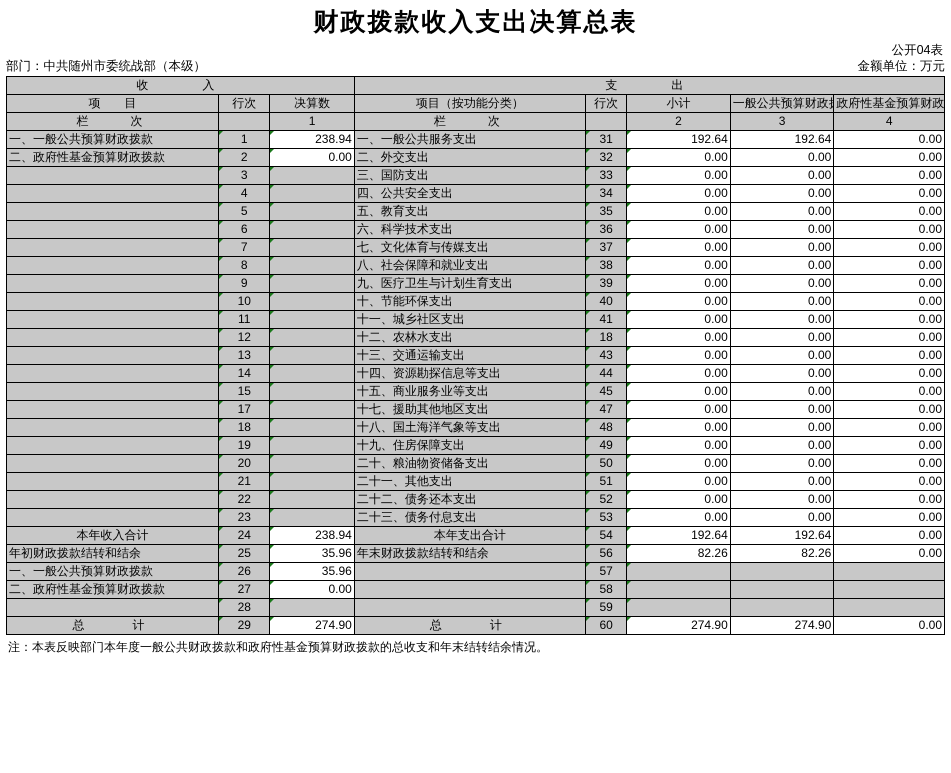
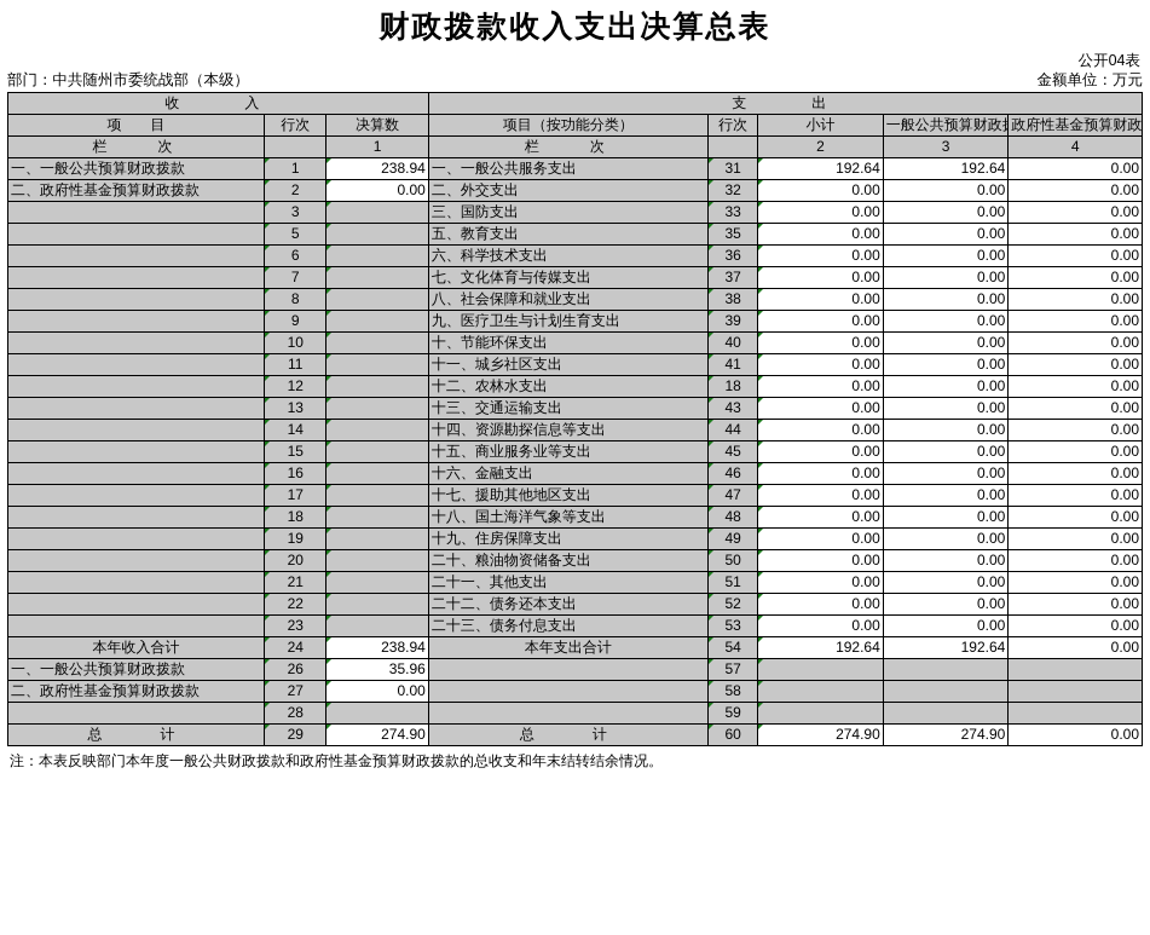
  财政拨款收入支出决算总表
  公开04表
  部门：中共随州市委统战部（本级）
  金额单位：万元
  收 入	支 出
  项 目	行次	决算数	项目（按功能分类）	行次	小计	一般公共预算财政	政府性基金预算财政
  栏 次		1	栏 次		2	3	4
  一、一般公共预算财政拨款	1	238.94	一、一般公共服务支出	31	192.64	192.64	0.00
  二、政府性基金预算财政拨款	2	0.00	二、外交支出	32	0.00	0.00	0.00
  	3		三、国防支出	33	0.00	0.00	0.00
- 	4		四、公共安全支出	34	0.00	0.00	0.00
  	5		五、教育支出	35	0.00	0.00	0.00
  	6		六、科学技术支出	36	0.00	0.00	0.00
  	7		七、文化体育与传媒支出	37	0.00	0.00	0.00
  	8		八、社会保障和就业支出	38	0.00	0.00	0.00
  	9		九、医疗卫生与计划生育支出	39	0.00	0.00	0.00
  	10		十、节能环保支出	40	0.00	0.00	0.00
  	11		十一、城乡社区支出	41	0.00	0.00	0.00
  	12		十二、农林水支出	18	0.00	0.00	0.00
  	13		十三、交通运输支出	43	0.00	0.00	0.00
  	14		十四、资源勘探信息等支出	44	0.00	0.00	0.00
  	15		十五、商业服务业等支出	45	0.00	0.00	0.00
+ 	16		十六、金融支出	46	0.00	0.00	0.00
  	17		十七、援助其他地区支出	47	0.00	0.00	0.00
  	18		十八、国土海洋气象等支出	48	0.00	0.00	0.00
  	19		十九、住房保障支出	49	0.00	0.00	0.00
  	20		二十、粮油物资储备支出	50	0.00	0.00	0.00
  	21		二十一、其他支出	51	0.00	0.00	0.00
  	22		二十二、债务还本支出	52	0.00	0.00	0.00
  	23		二十三、债务付息支出	53	0.00	0.00	0.00
  本年收入合计	24	238.94	本年支出合计	54	192.64	192.64	0.00
- 年初财政拨款结转和结余	25	35.96	年末财政拨款结转和结余	56	82.26	82.26	0.00
  一、一般公共预算财政拨款	26	35.96		57
  二、政府性基金预算财政拨款	27	0.00		58
  	28			59
  总 计	29	274.90	总 计	60	274.90	274.90	0.00
  注：本表反映部门本年度一般公共财政拨款和政府性基金预算财政拨款的总收支和年末结转结余情况。
